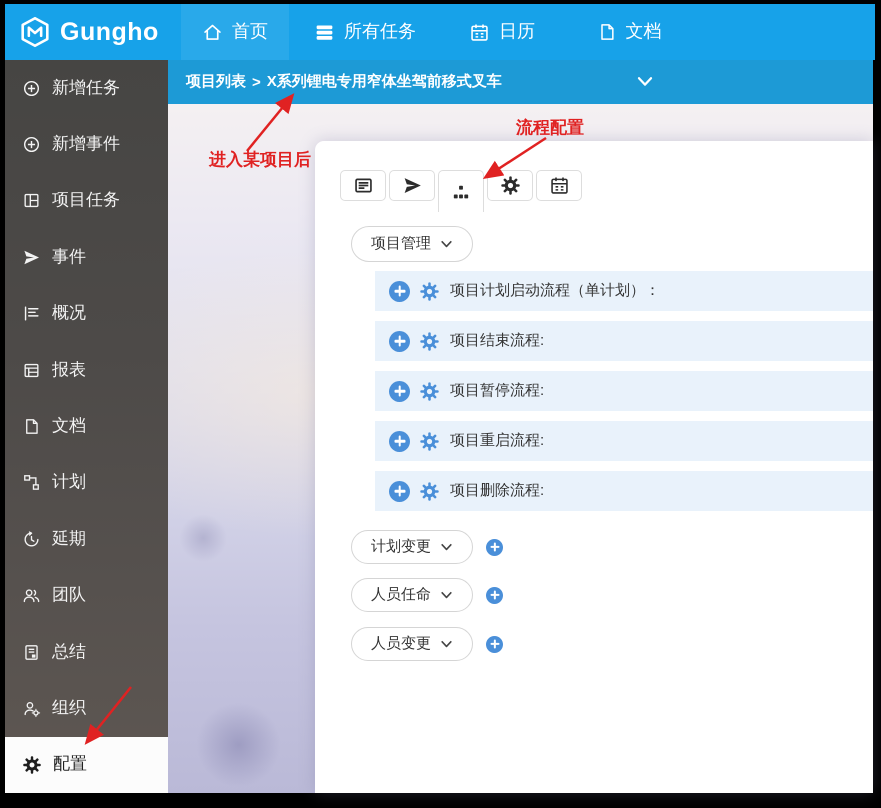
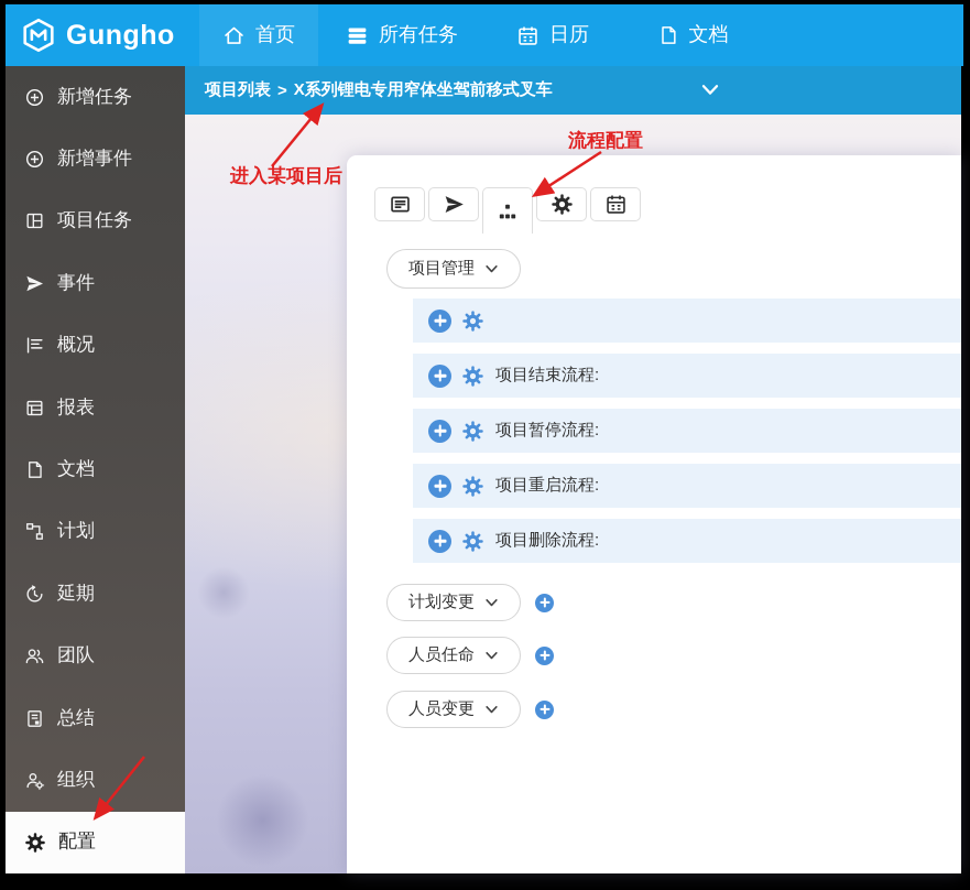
  Gungho
  首页
  所有任务
  日历
  文档
  项目列表
  >
  X系列锂电专用窄体坐驾前移式叉车
  新增任务
  新增事件
  项目任务
  事件
  概况
  报表
  文档
  计划
  延期
  团队
  总结
  组织
  配置
  项目管理
- 项目计划启动流程（单计划）：
  项目结束流程:
  项目暂停流程:
  项目重启流程:
  项目删除流程:
  计划变更
  人员任命
  人员变更
  进入某项目后
  流程配置
